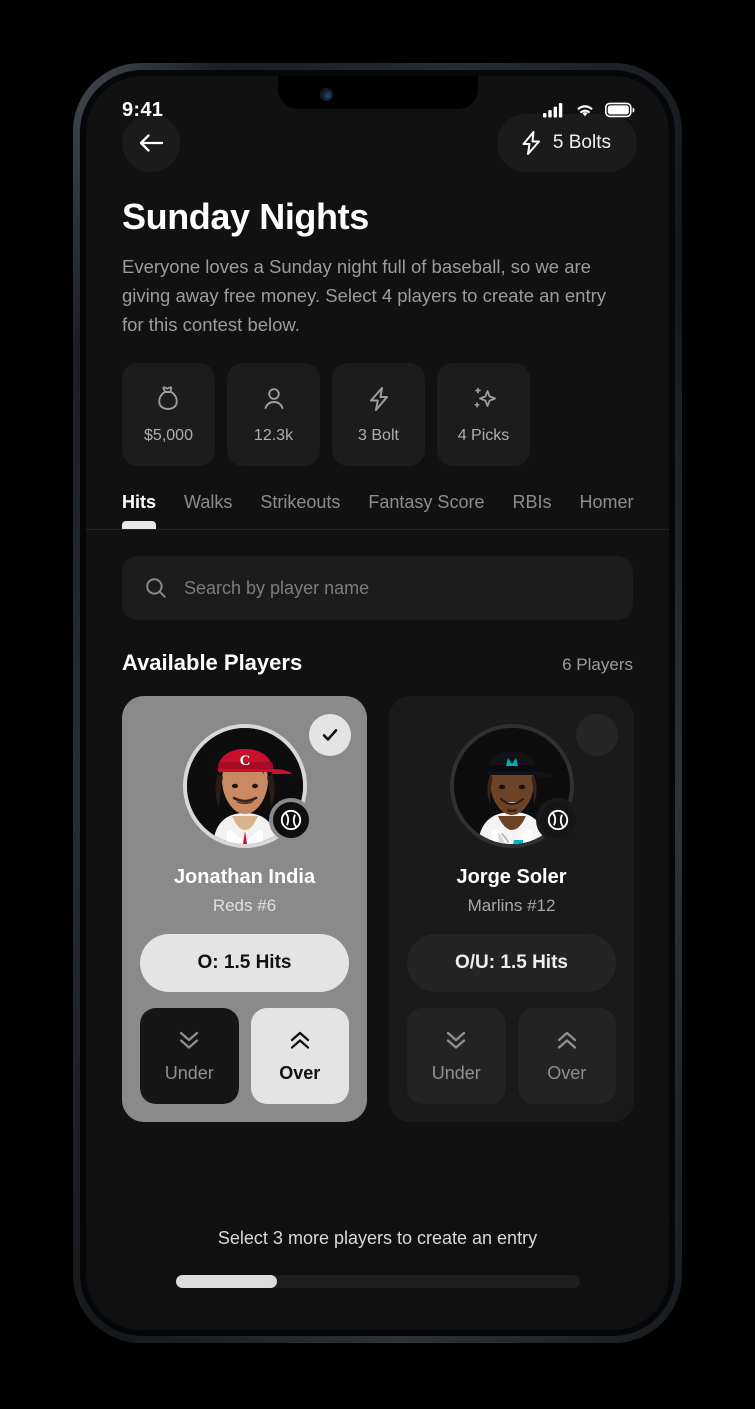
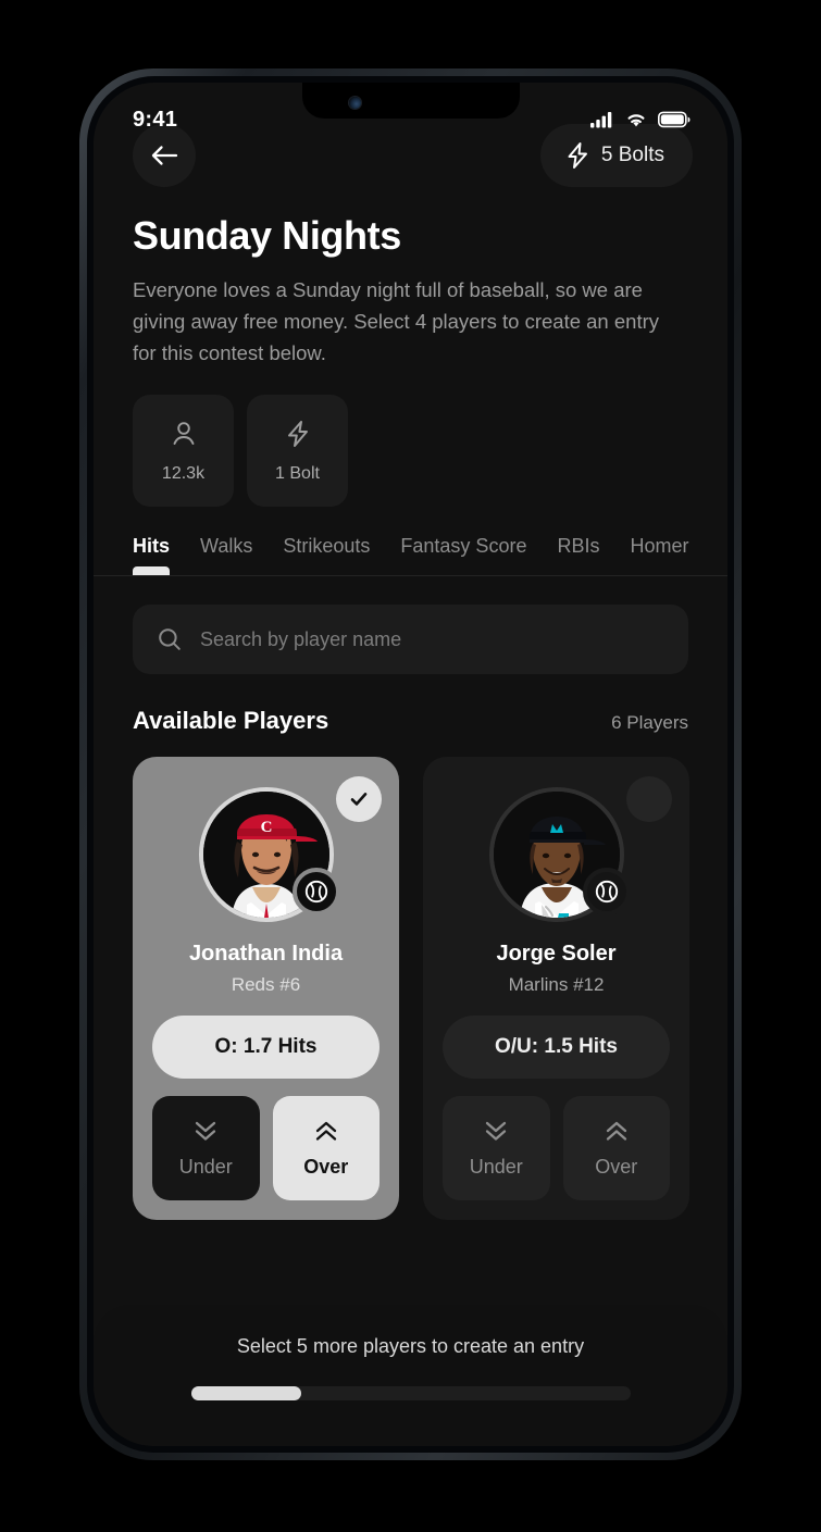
  9:41
  5 Bolts
  Sunday Nights
  Everyone loves a Sunday night full of baseball, so we are giving away free money. Select 4 players to create an entry for this contest below.
- $5,000
  12.3k
- 3 Bolt
+ 1 Bolt
- 4 Picks
  Hits
  Walks
  Strikeouts
  Fantasy Score
  RBIs
  Homer
  Search by player name
  Available Players
  6 Players
  C
  Jonathan India
  Reds #6
- O: 1.5 Hits
+ O: 1.7 Hits
  Under
  Over
  Jorge Soler
  Marlins #12
  O/U: 1.5 Hits
  Under
  Over
- Select 3 more players to create an entry
+ Select 5 more players to create an entry
